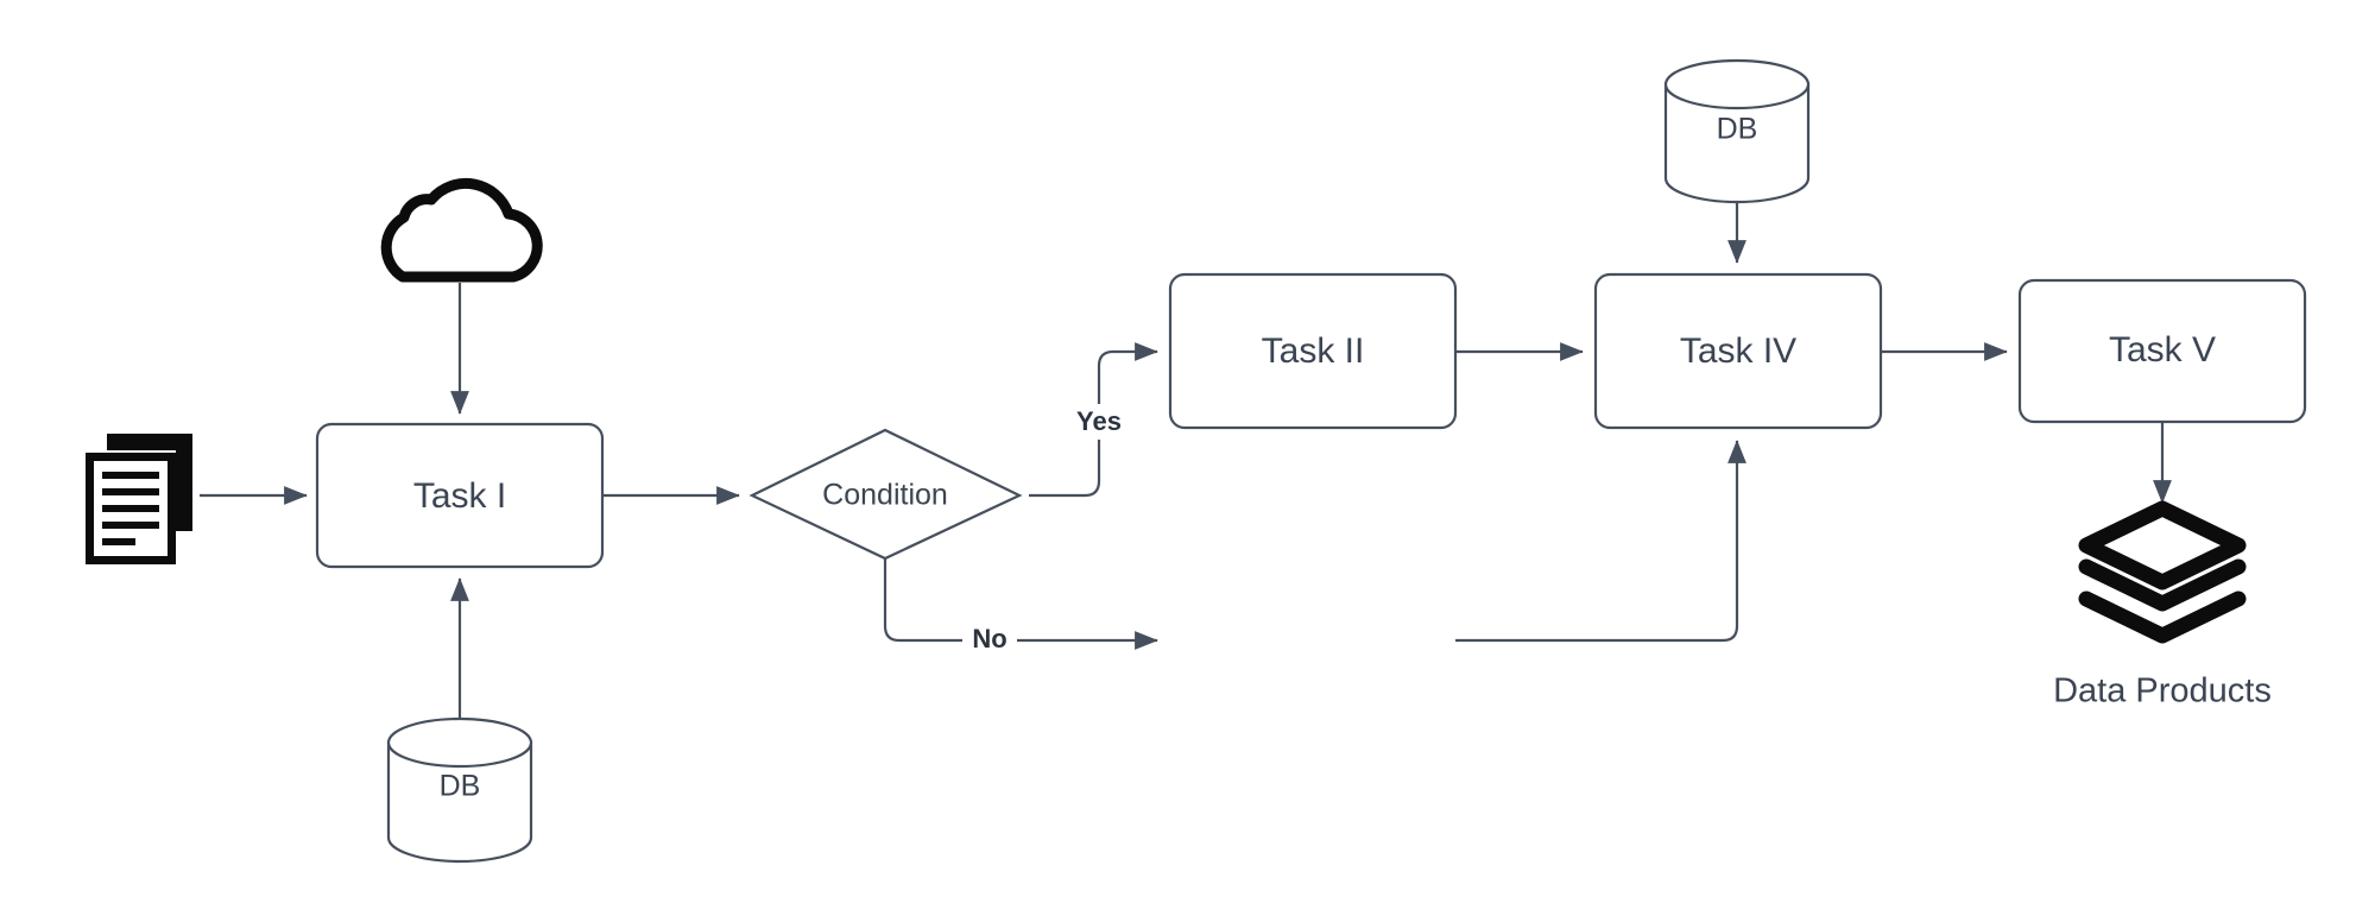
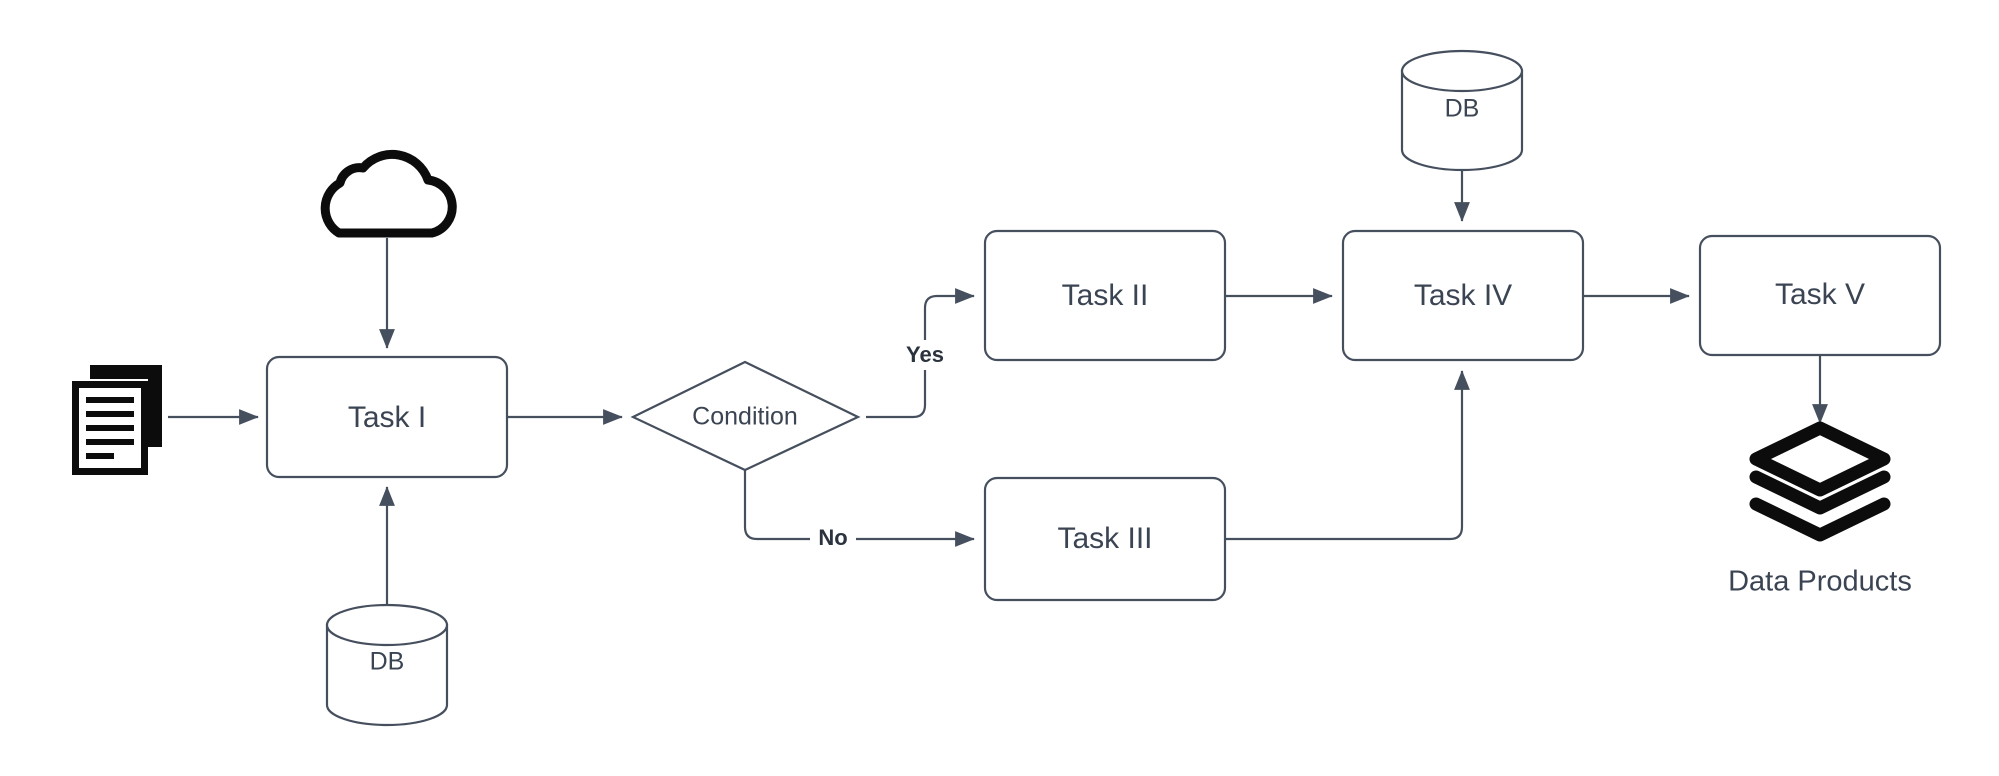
  Task I
  Condition
  Task II
+ Task III
  Task IV
  Task V
  DB
  DB
  Yes
  No
  Data Products
